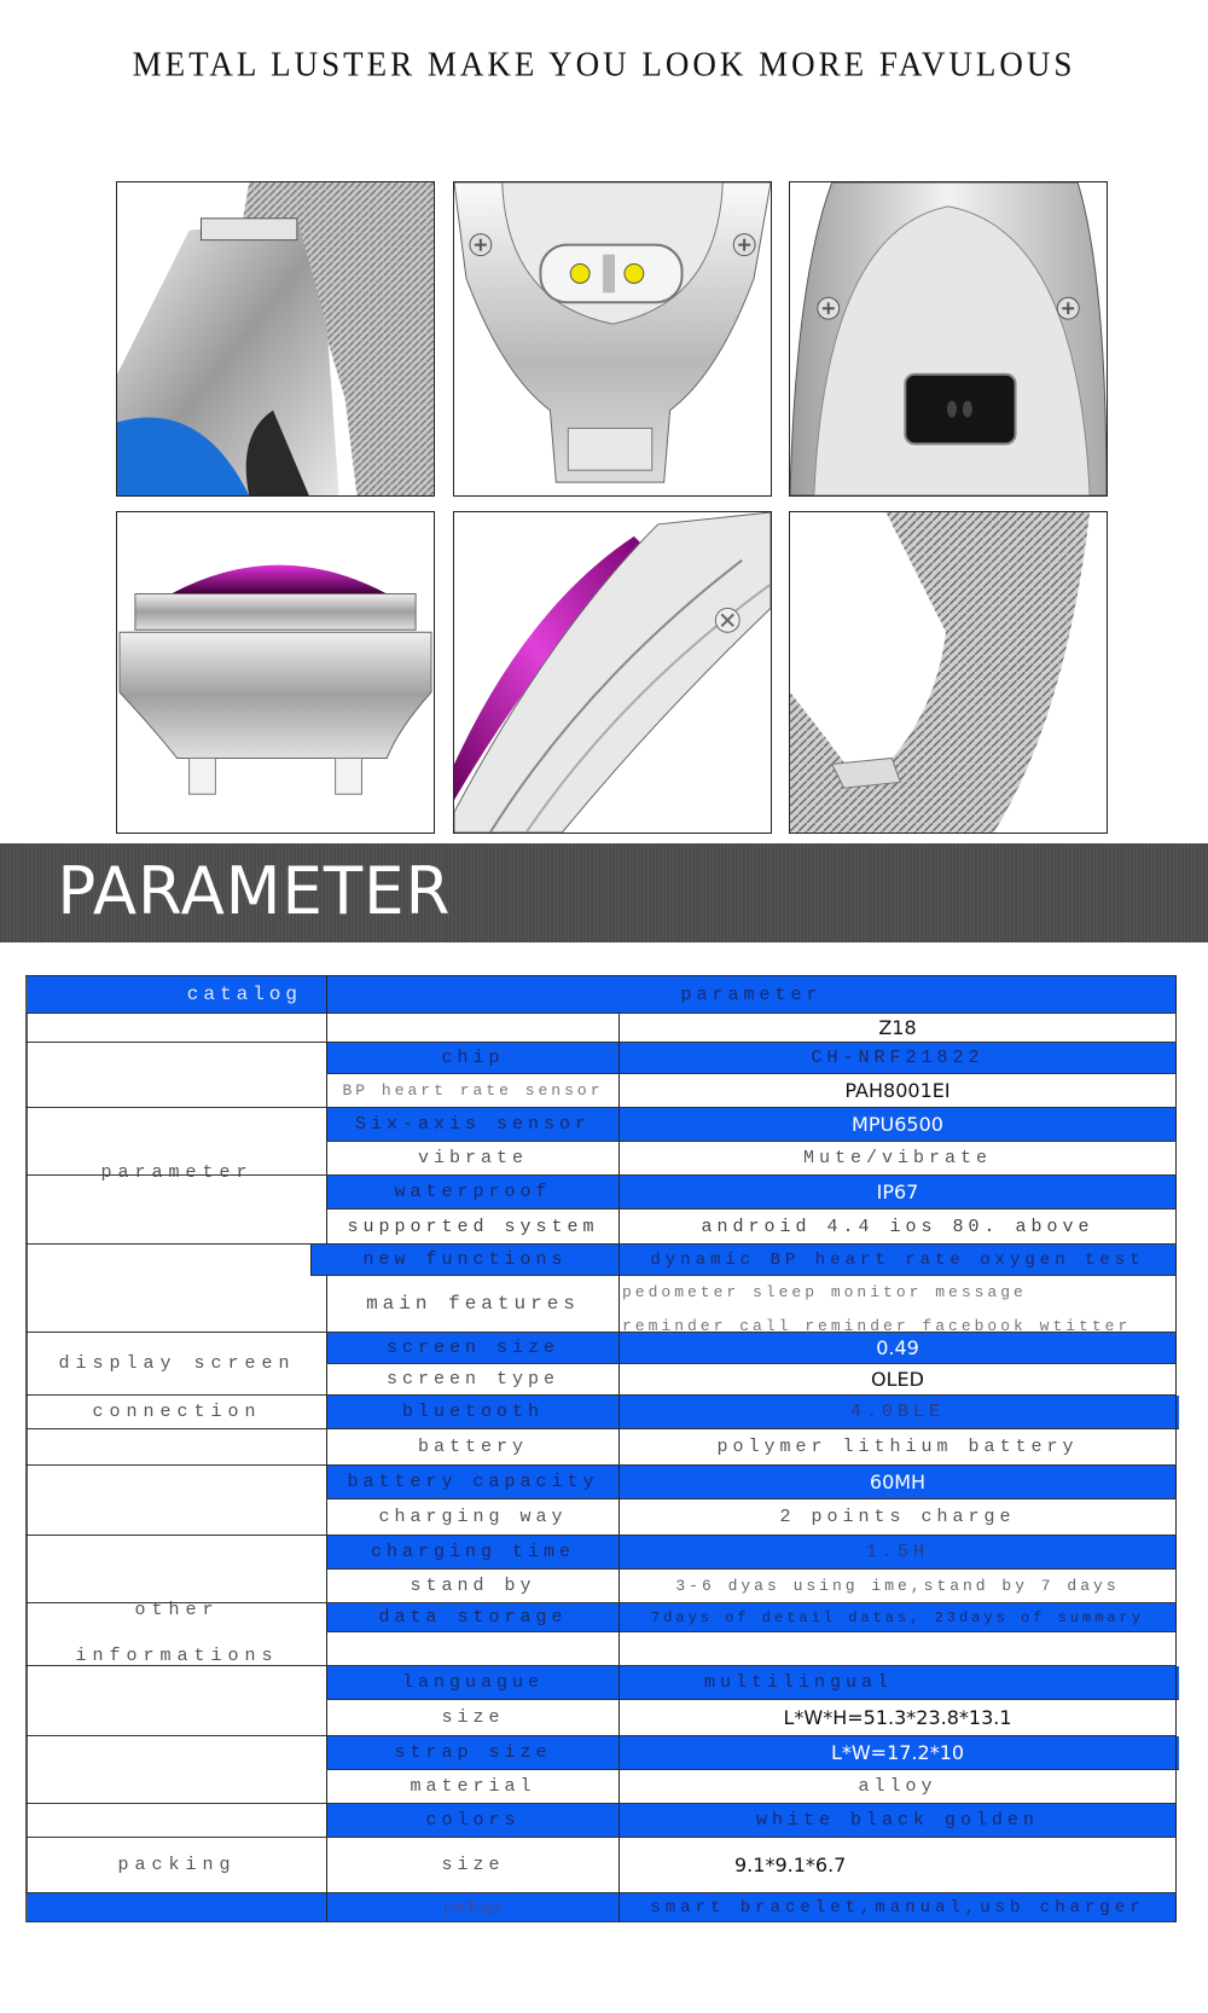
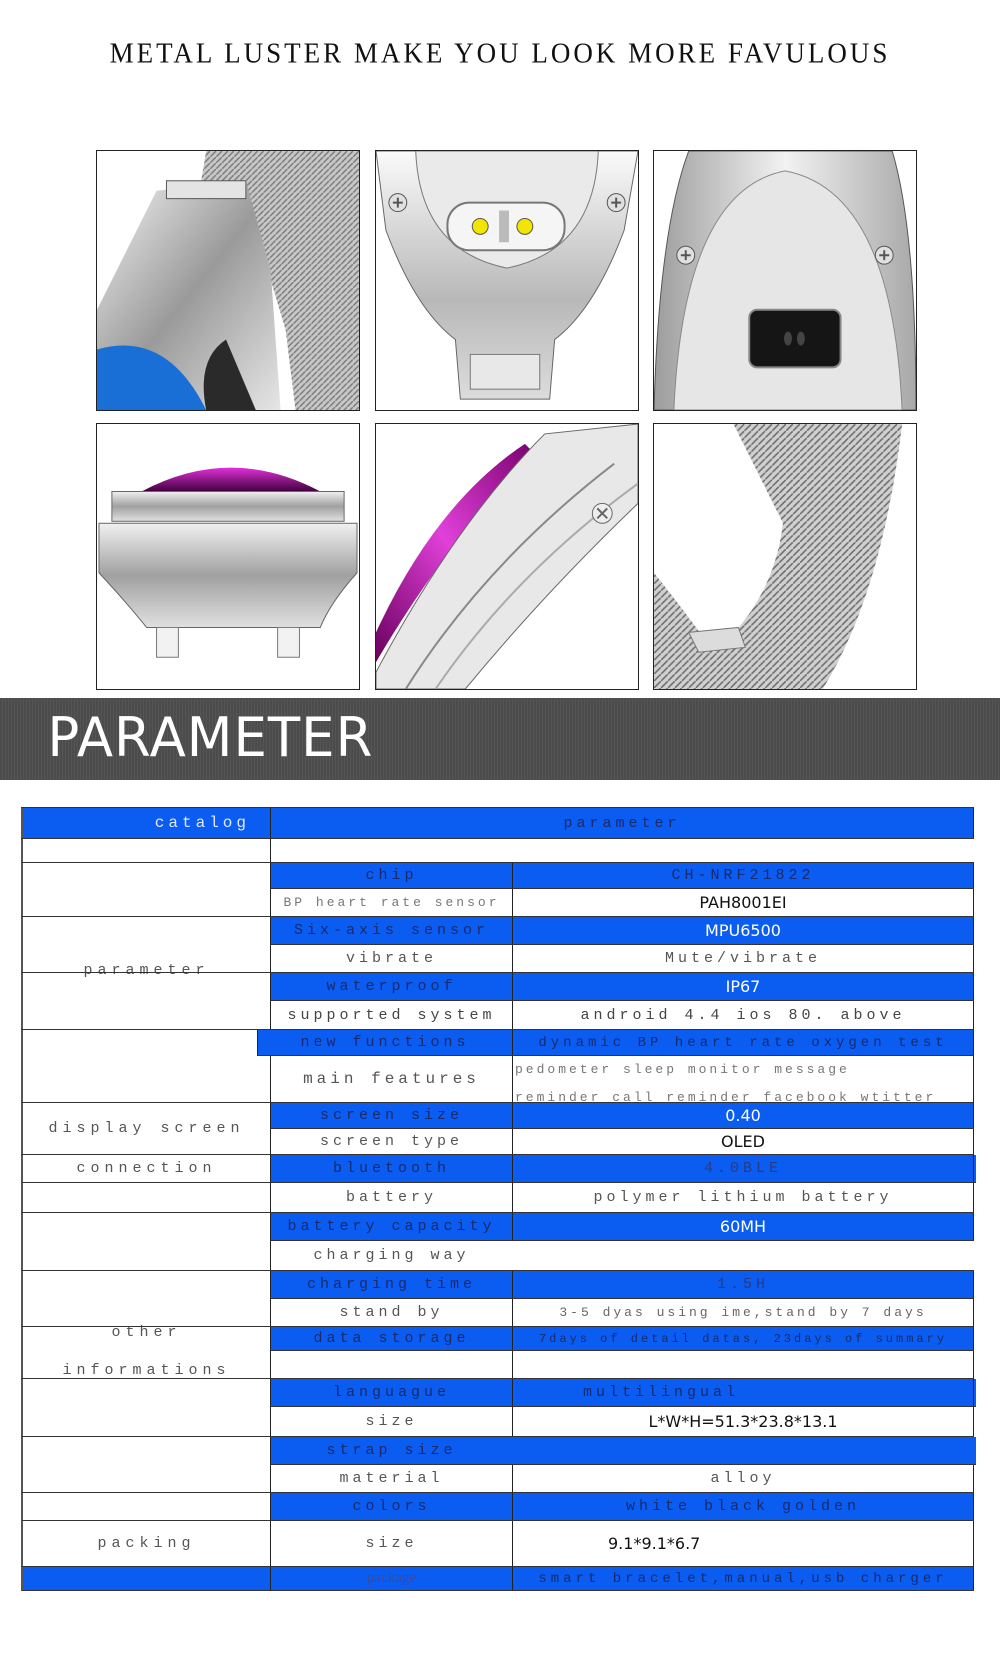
  METAL LUSTER MAKE YOU LOOK MORE FAVULOUS
  PARAMETER
  catalog
  parameter
  parameter
  display screen
  connection
  other
  informations
  packing
- Z18
  chip
  CH-NRF21822
  BP heart rate sensor
  PAH8001EI
  Six-axis sensor
  MPU6500
  vibrate
  Mute/vibrate
  waterproof
  IP67
  supported system
  android 4.4 ios 80. above
  new functions
  dynamic BP heart rate oxygen test
  main features
  pedometer sleep monitor message
  reminder call reminder facebook wtitter
  screen size
- 0.49
+ 0.40
  screen type
  OLED
  bluetooth
  4.0BLE
  battery
  polymer lithium battery
  battery capacity
  60MH
  charging way
- 2 points charge
  charging time
  1.5H
  stand by
- 3-6 dyas using ime,stand by 7 days
+ 3-5 dyas using ime,stand by 7 days
  data storage
  7days of detail datas, 23days of summary
  languague
  multilingual
  size
  L*W*H=51.3*23.8*13.1
  strap size
- L*W=17.2*10
  material
  alloy
  colors
  white black golden
  size
  9.1*9.1*6.7
  package
  smart bracelet,manual,usb charger
